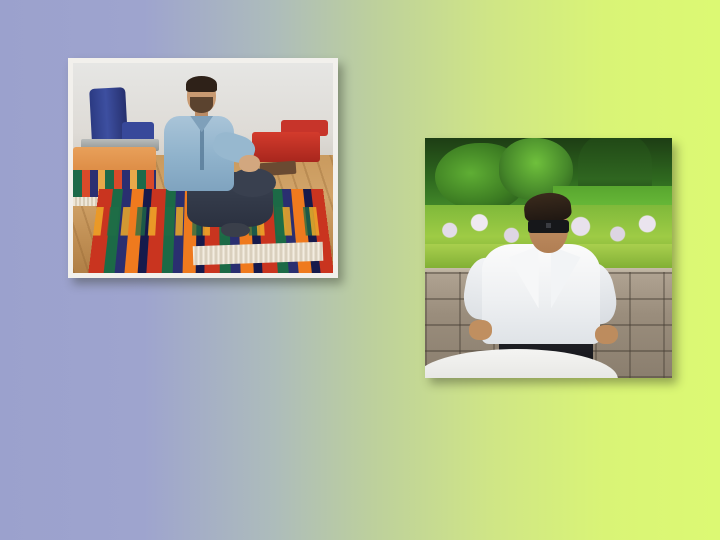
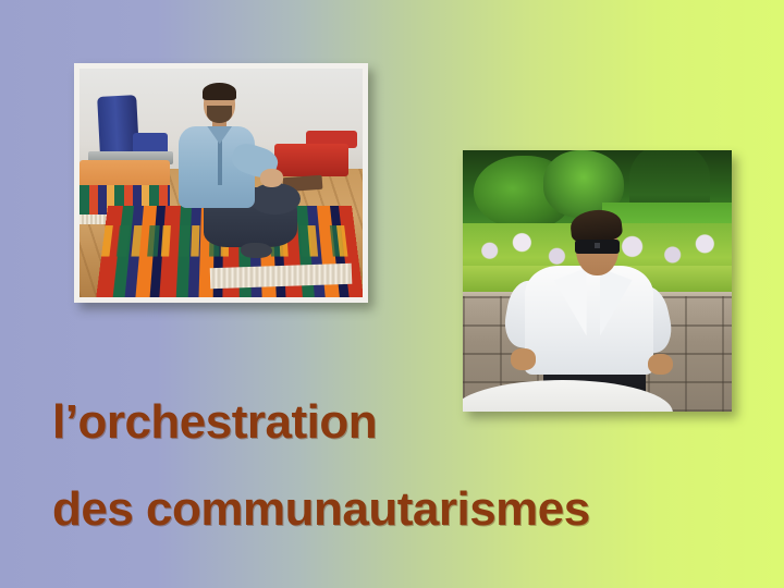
+ l’orchestration
+ des communautarismes
